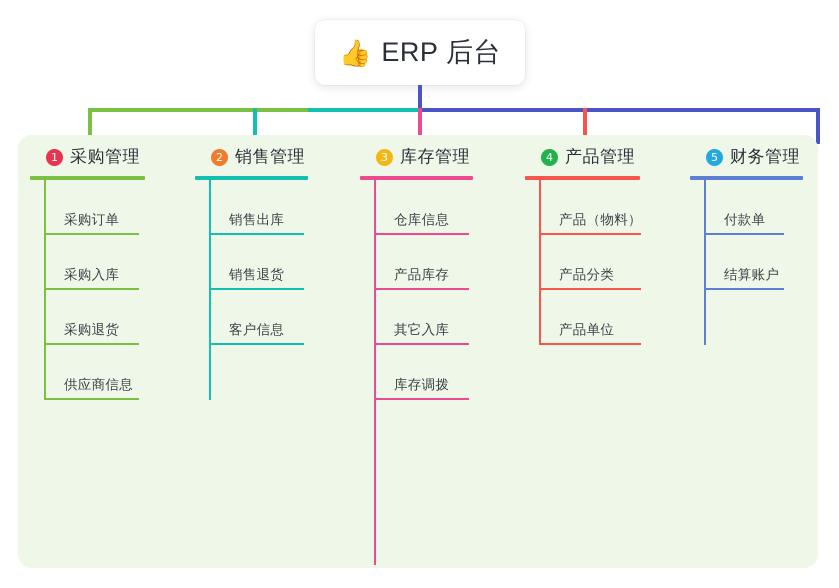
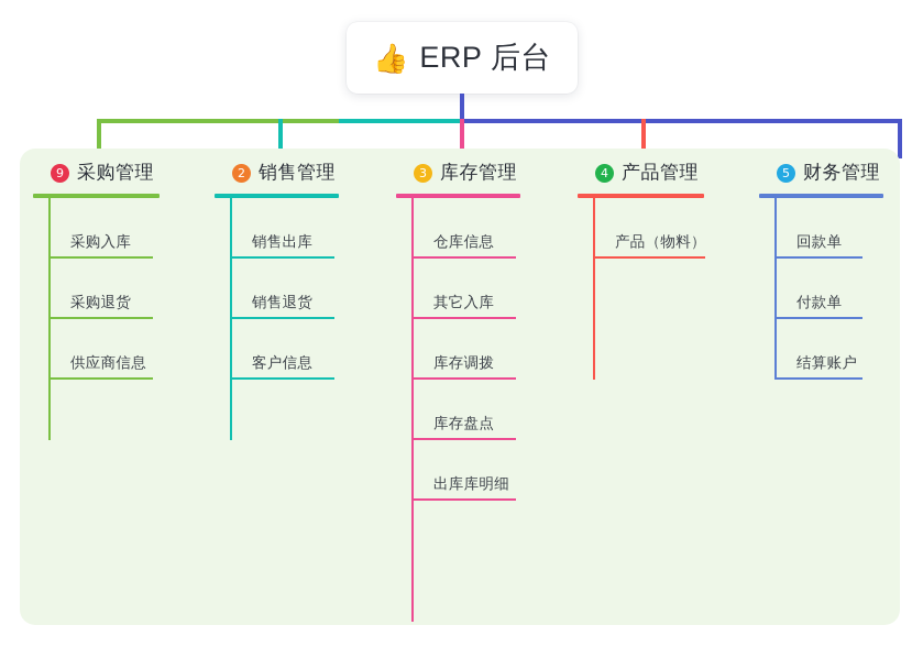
  👍
  ERP 后台
- 1
+ 9
  采购管理
- 采购订单
  采购入库
  采购退货
  供应商信息
  2
  销售管理
  销售出库
  销售退货
  客户信息
  3
  库存管理
  仓库信息
- 产品库存
  其它入库
  库存调拨
+ 库存盘点
+ 出库库明细
  4
  产品管理
  产品（物料）
- 产品分类
- 产品单位
  5
  财务管理
+ 回款单
  付款单
  结算账户
